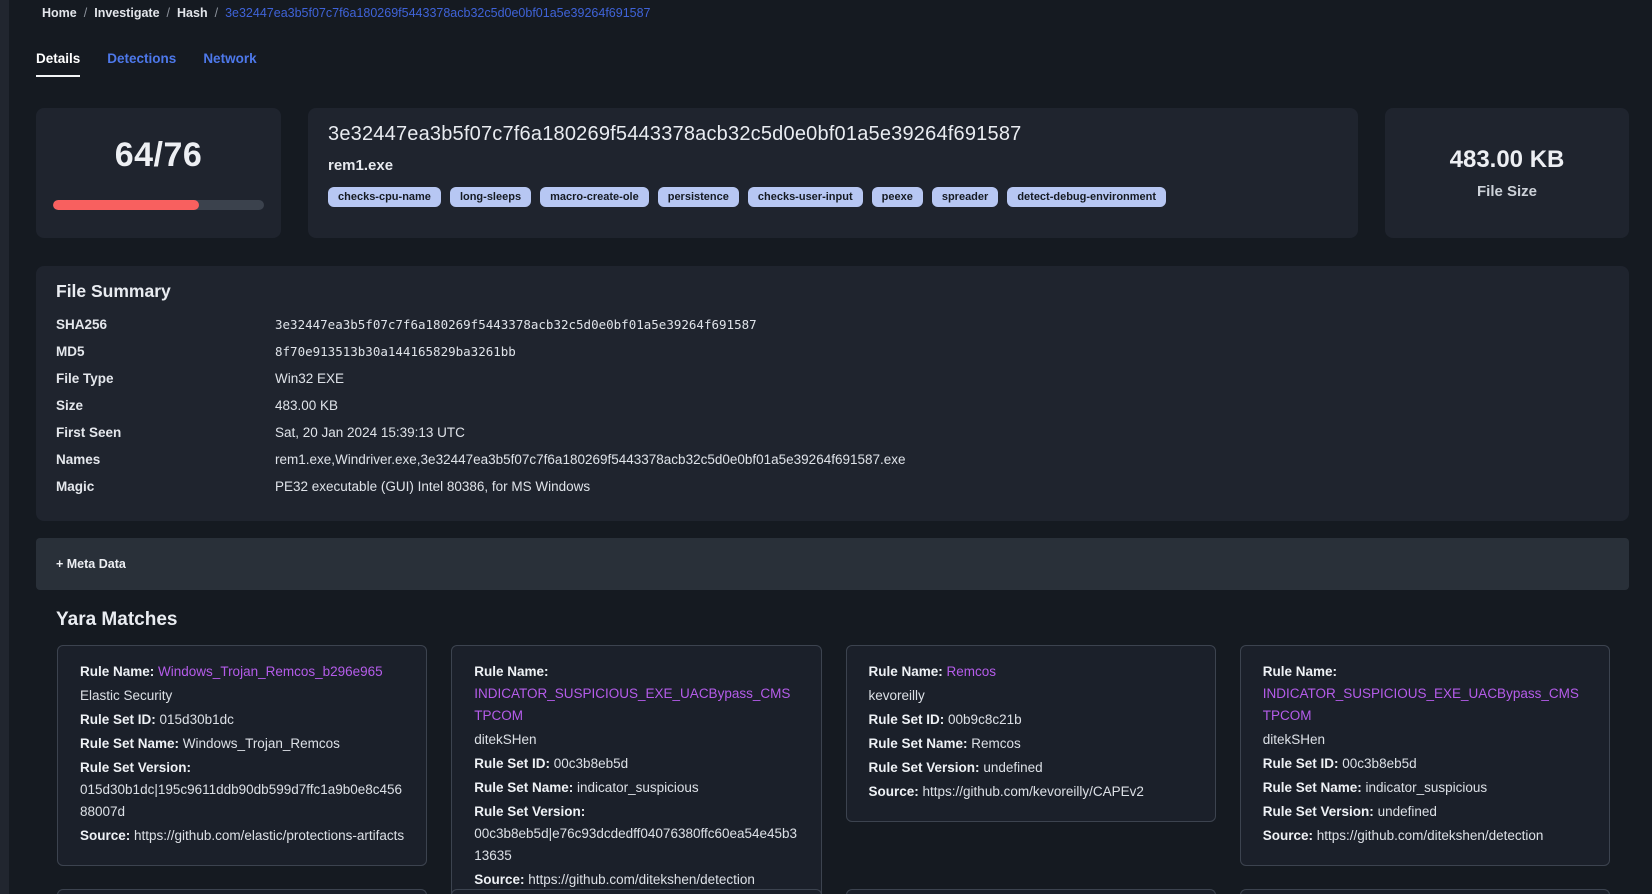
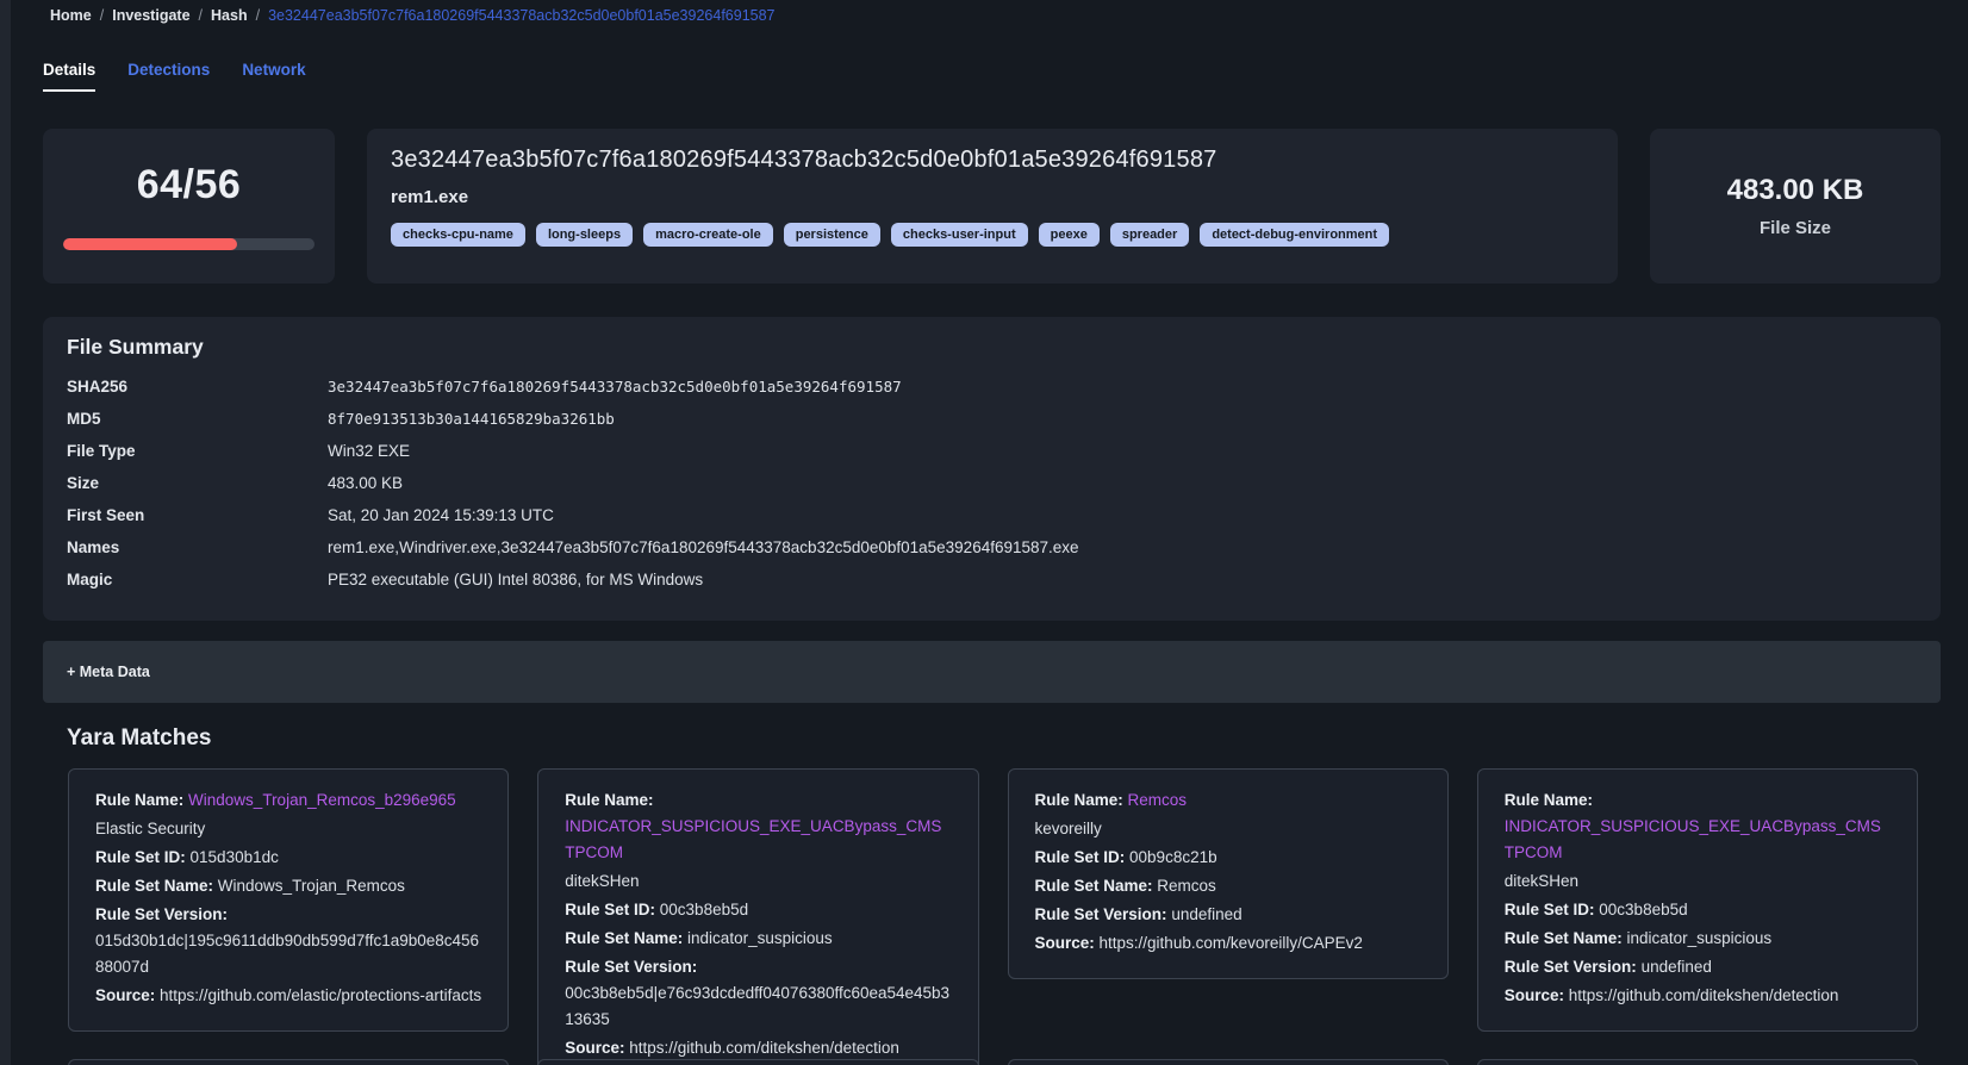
  Home
  /
  Investigate
  /
  Hash
  /
  3e32447ea3b5f07c7f6a180269f5443378acb32c5d0e0bf01a5e39264f691587
  Details
  Detections
  Network
- 64/76
+ 64/56
  3e32447ea3b5f07c7f6a180269f5443378acb32c5d0e0bf01a5e39264f691587
  rem1.exe
  checks-cpu-name
  long-sleeps
  macro-create-ole
  persistence
  checks-user-input
  peexe
  spreader
  detect-debug-environment
  483.00 KB
  File Size
  File Summary
  SHA256
  3e32447ea3b5f07c7f6a180269f5443378acb32c5d0e0bf01a5e39264f691587
  MD5
  8f70e913513b30a144165829ba3261bb
  File Type
  Win32 EXE
  Size
  483.00 KB
  First Seen
  Sat, 20 Jan 2024 15:39:13 UTC
  Names
  rem1.exe,Windriver.exe,3e32447ea3b5f07c7f6a180269f5443378acb32c5d0e0bf01a5e39264f691587.exe
  Magic
  PE32 executable (GUI) Intel 80386, for MS Windows
  + Meta Data
  Yara Matches
  Rule Name: Windows_Trojan_Remcos_b296e965
  Elastic Security
  Rule Set ID: 015d30b1dc
  Rule Set Name: Windows_Trojan_Remcos
  Rule Set Version: 015d30b1dc|195c9611ddb90db599d7ffc1a9b0e8c45688007d
  Source: https://github.com/elastic/protections-artifacts
  Rule Name: INDICATOR_SUSPICIOUS_EXE_UACBypass_CMSTPCOM
  ditekSHen
  Rule Set ID: 00c3b8eb5d
  Rule Set Name: indicator_suspicious
  Rule Set Version: 00c3b8eb5d|e76c93dcdedff04076380ffc60ea54e45b313635
  Source: https://github.com/ditekshen/detection
  Rule Name: Remcos
  kevoreilly
  Rule Set ID: 00b9c8c21b
  Rule Set Name: Remcos
  Rule Set Version: undefined
  Source: https://github.com/kevoreilly/CAPEv2
  Rule Name: INDICATOR_SUSPICIOUS_EXE_UACBypass_CMSTPCOM
  ditekSHen
  Rule Set ID: 00c3b8eb5d
  Rule Set Name: indicator_suspicious
  Rule Set Version: undefined
  Source: https://github.com/ditekshen/detection
